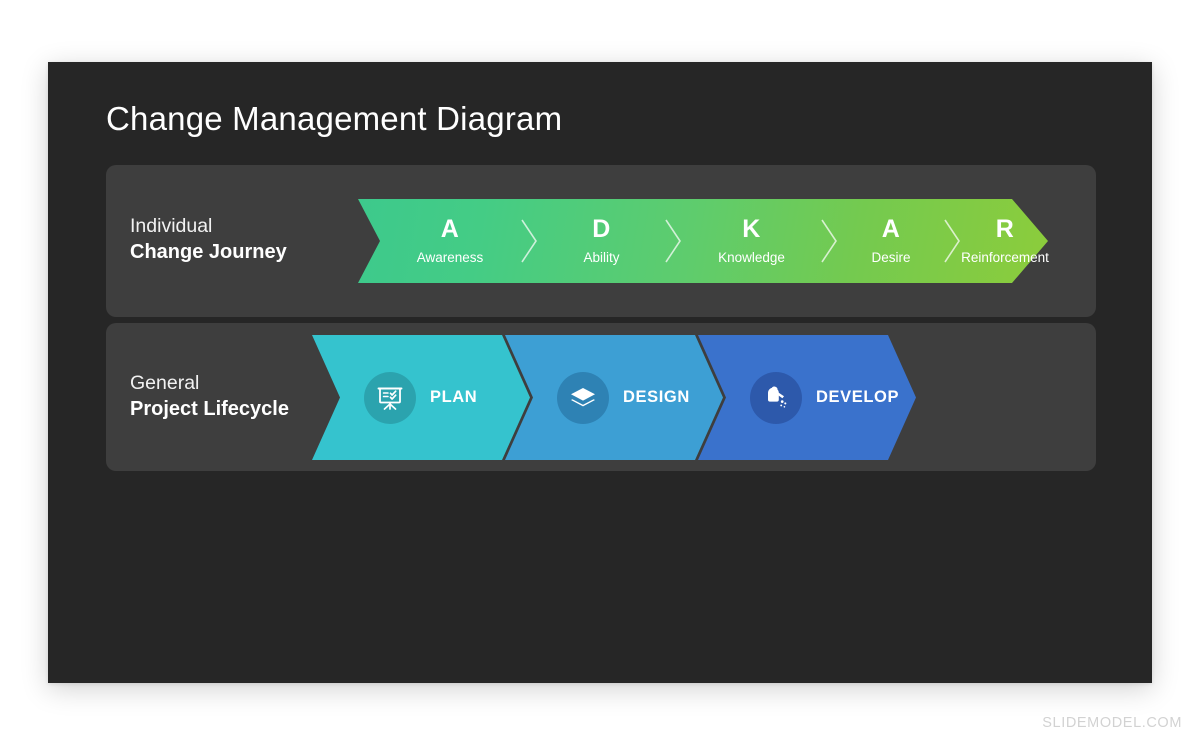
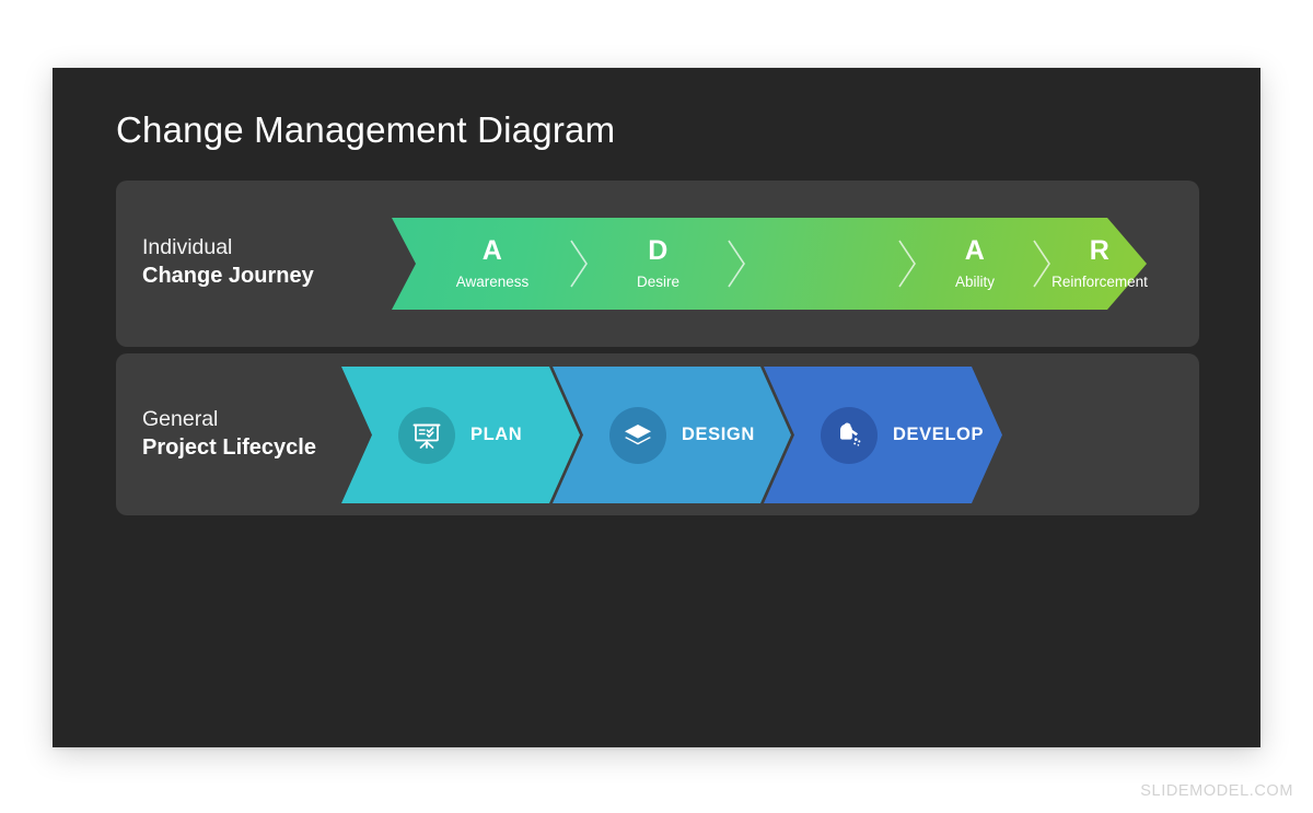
  Change Management Diagram
  Individual
  Change Journey
  A
  Awareness
  D
- Ability
+ Desire
- K
- Knowledge
  A
- Desire
+ Ability
  R
  Reinforcement
  General
  Project Lifecycle
  PLAN
  DESIGN
  DEVELOP
  SLIDEMODEL.COM
